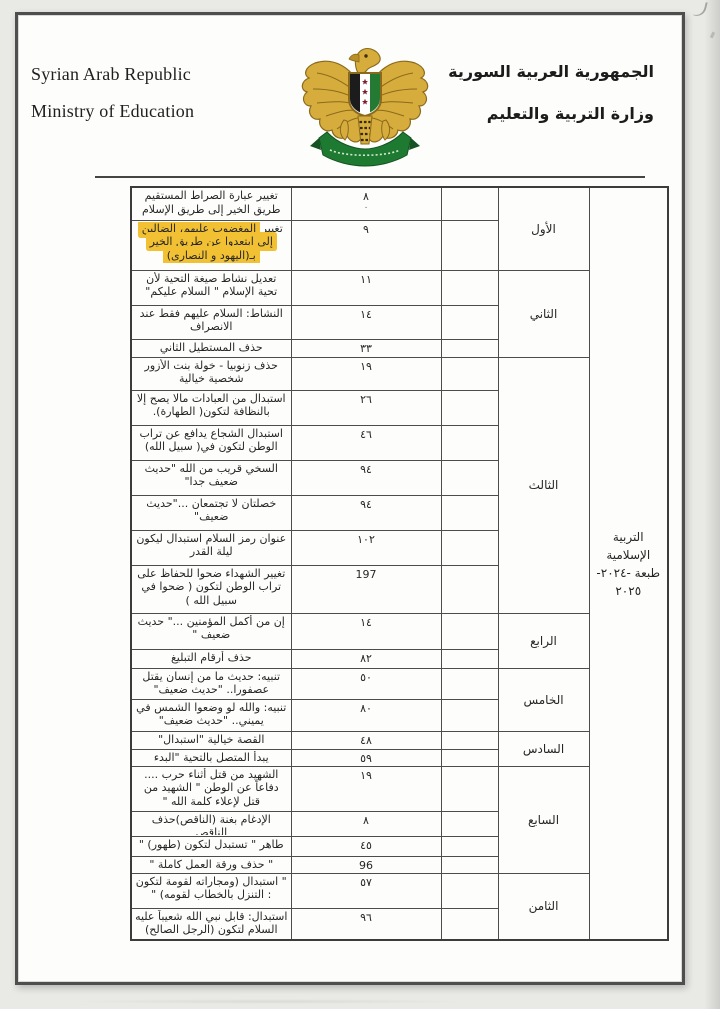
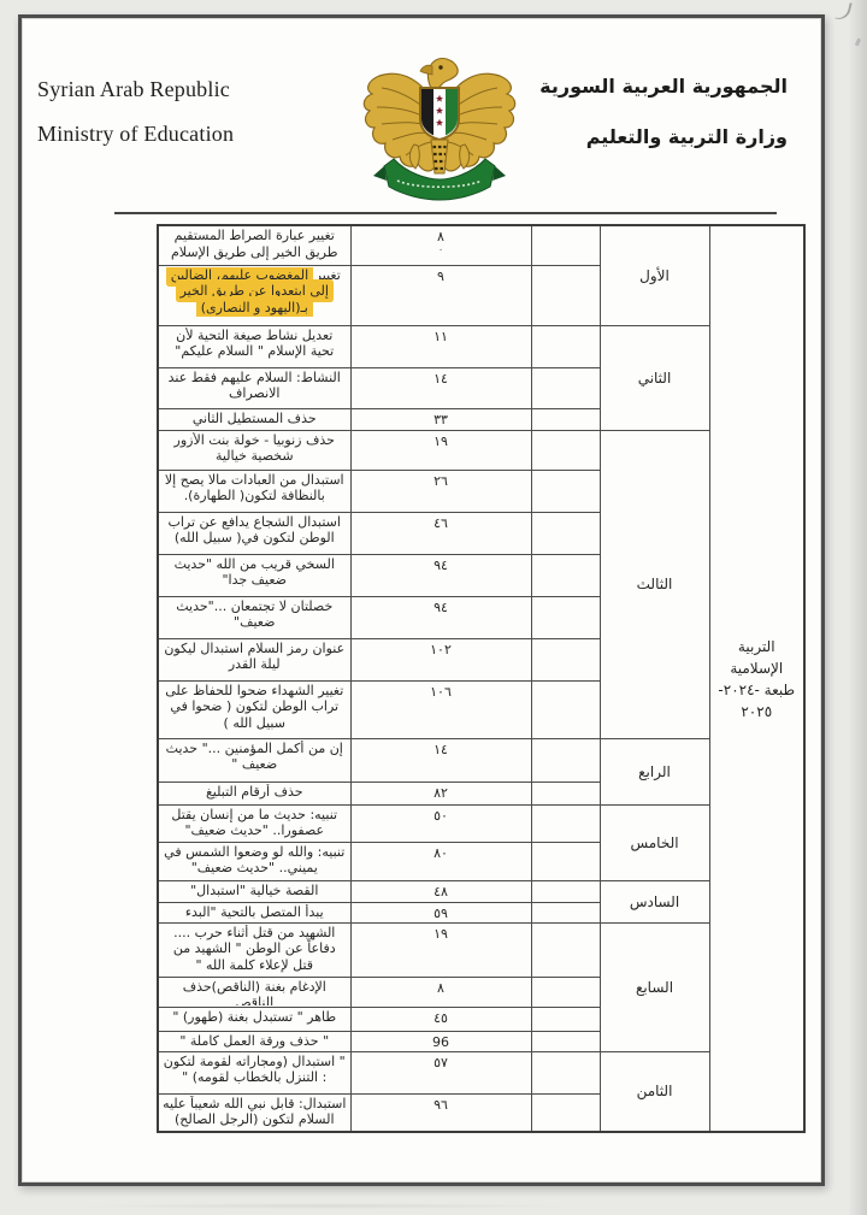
  Syrian Arab Republic
  Ministry of Education
  الجمهورية العربية السورية
  وزارة التربية والتعليم
  التربيةالإسلاميةطبعة -٢٠٢٤-٢٠٢٥	الأول		٨.	تغيير عبارة الصراط المستقيم طريق الخير إلى طريق الإسلام
  	٩	تغيير المغضوب عليهم، الضالين إلى ابتعدوا عن طريق الخير بـ(اليهود و النصارى)
  الثاني		١١	تعديل نشاط صيغة التحية لأن تحية الإسلام " السلام عليكم"
  	١٤	النشاط: السلام عليهم فقط عند الانصراف
  	٣٣	حذف المستطيل الثاني
  الثالث		١٩	حذف زنوبيا - خولة بنت الأزور شخصية خيالية
  	٢٦	استبدال من العبادات مالا يصح إلا بالنظافة لتكون( الطهارة).
  	٤٦	استبدال الشجاع يدافع عن تراب الوطن لتكون في( سبيل الله)
  	٩٤	السخي قريب من الله "حديث ضعيف جدا"
  	٩٤	خصلتان لا تجتمعان ..."حديث ضعيف"
  	١٠٢	عنوان رمز السلام استبدال ليكون ليلة القدر
- 	197	تغيير الشهداء ضحوا للحفاظ على تراب الوطن لتكون ( ضحوا في سبيل الله )
+ 	١٠٦	تغيير الشهداء ضحوا للحفاظ على تراب الوطن لتكون ( ضحوا في سبيل الله )
  الرابع		١٤	إن من أكمل المؤمنين ..." حديث ضعيف "
  	٨٢	حذف أرقام التبليغ
  الخامس		٥٠	تنبيه: حديث ما من إنسان يقتل عصفورا.. "حديث ضعيف"
  	٨٠	تنبيه: والله لو وضعوا الشمس في يميني.. "حديث ضعيف"
  السادس		٤٨	القصة خيالية "استبدال"
  	٥٩	يبدأ المتصل بالتحية "البدء
  السابع		١٩	الشهيد من قتل أثناء حرب .... دفاعاً عن الوطن " الشهيد من قتل لإعلاء كلمة الله "
  	٨	الإدغام بغنة (الناقص)حذف الناقص
- 	٤٥	طاهر " تستبدل لتكون (طهور) "
+ 	٤٥	طاهر " تستبدل بغنة (طهور) "
  	96	" حذف ورقة العمل كاملة "
  الثامن		٥٧	" استبدال (ومجاراته لقومة لتكون : التنزل بالخطاب لقومه) "
  	٩٦	استبدال: قابل نبي الله شعيباً عليه السلام لتكون (الرجل الصالح)
